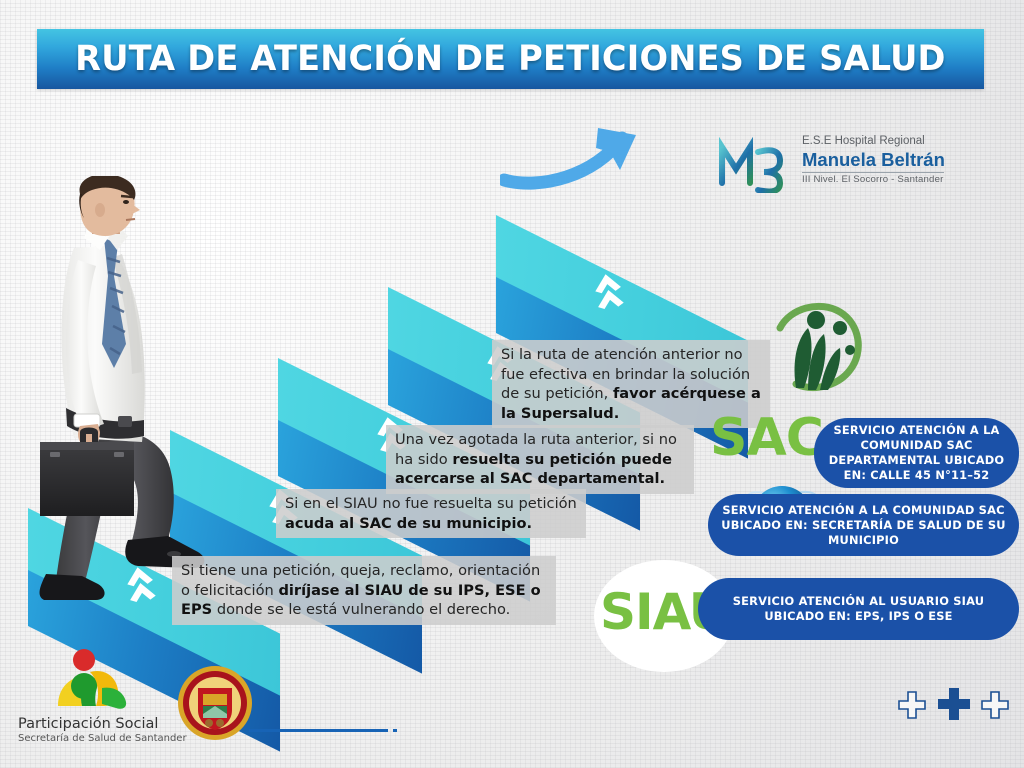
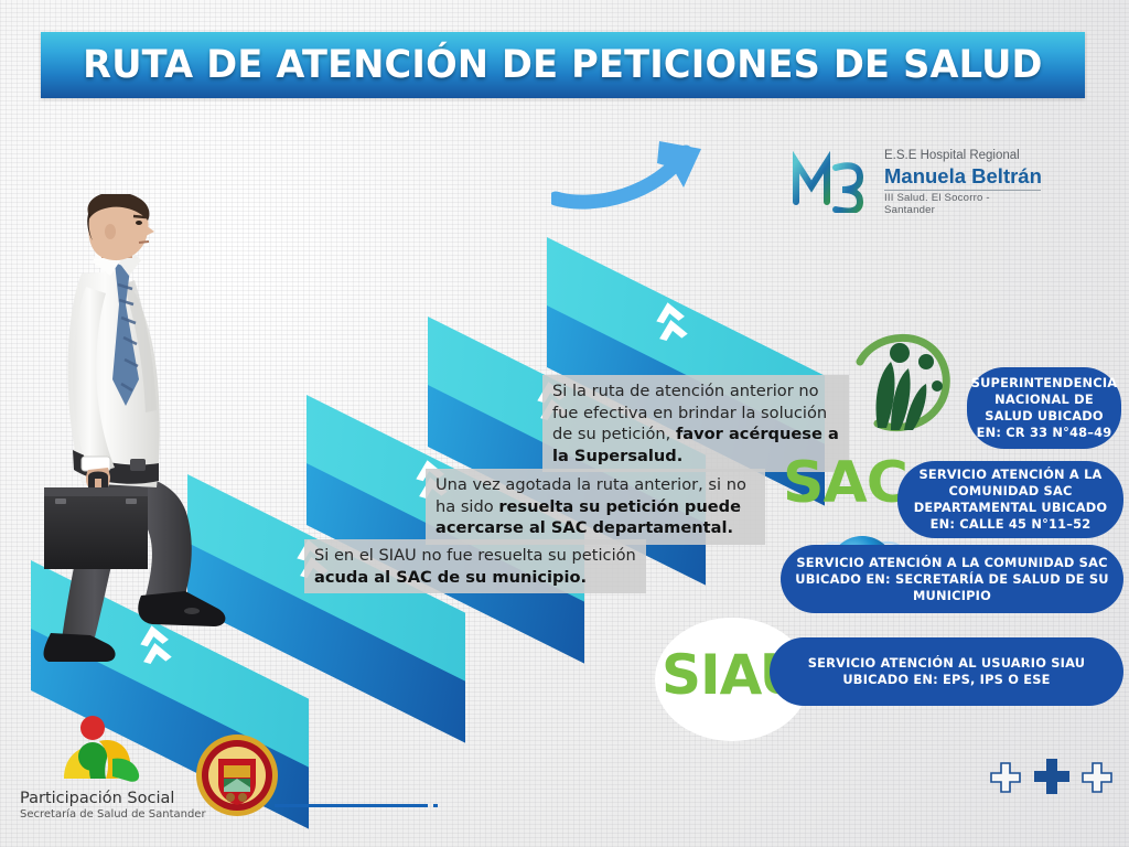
  RUTA DE ATENCIÓN DE PETICIONES DE SALUD
  E.S.E Hospital Regional
  Manuela Beltrán
- III Nivel. El Socorro - Santander
+ III Salud. El Socorro - Santander
  Si la ruta de atención anterior no fue efectiva en brindar la solución de su petición, favor acérquese a la Supersalud.
  Una vez agotada la ruta anterior, si no ha sido resuelta su petición puede acercarse al SAC departamental.
  Si en el SIAU no fue resuelta su petición acuda al SAC de su municipio.
- Si tiene una petición, queja, reclamo, orientación o felicitación diríjase al SIAU de su IPS, ESE o EPS donde se le está vulnerando el derecho.
  SAC
  SIA
+ SUPERINTENDENCIA NACIONAL DE SALUD UBICADO EN: CR 33 N°48–49
  SERVICIO ATENCIÓN A LA COMUNIDAD SAC DEPARTAMENTAL UBICADO EN: CALLE 45 N°11–52
  SERVICIO ATENCIÓN A LA COMUNIDAD SAC UBICADO EN: SECRETARÍA DE SALUD DE SU MUNICIPIO
  SERVICIO ATENCIÓN AL USUARIO SIAU UBICADO EN: EPS, IPS O ESE
  Participación Social
  Secretaría de Salud de Santander
